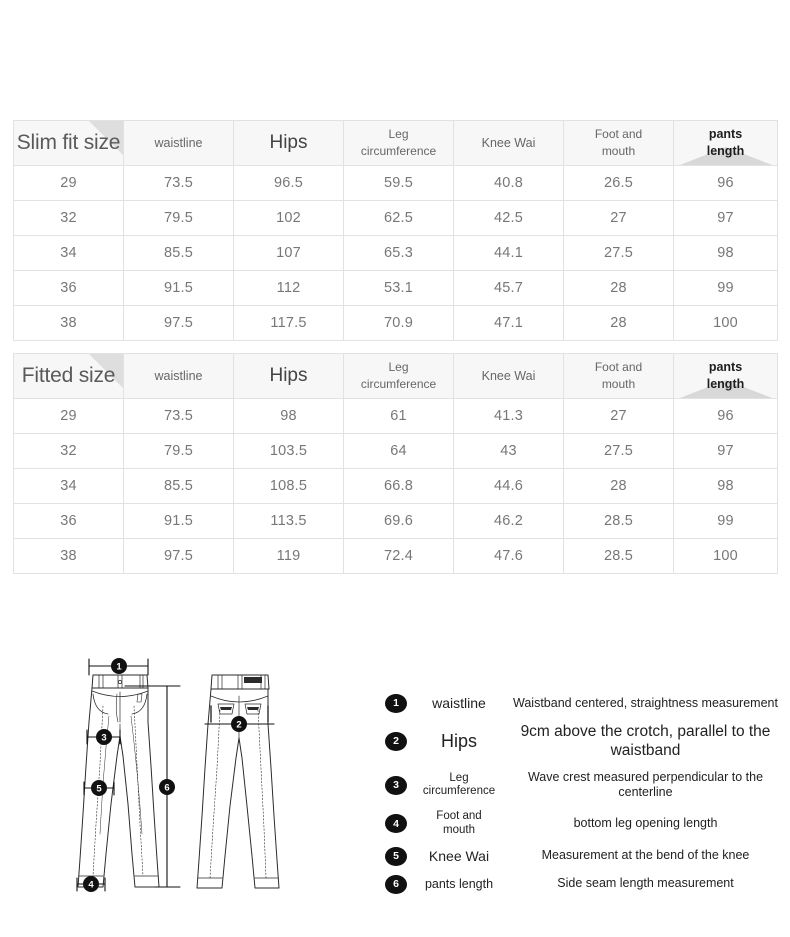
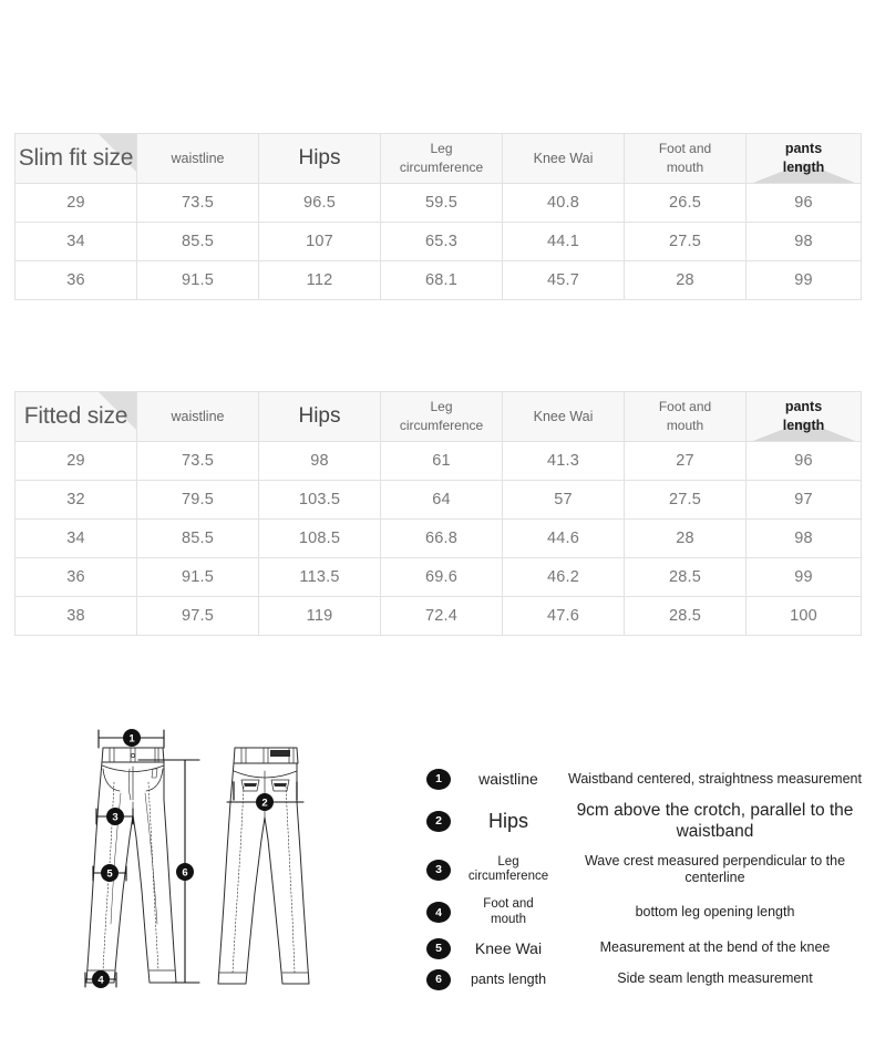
  Slim fit size	waistline	Hips	Leg circumference	Knee Wai	Foot and mouth	pants length
  29	73.5	96.5	59.5	40.8	26.5	96
- 32	79.5	102	62.5	42.5	27	97
  34	85.5	107	65.3	44.1	27.5	98
- 36	91.5	112	53.1	45.7	28	99
+ 36	91.5	112	68.1	45.7	28	99
- 38	97.5	117.5	70.9	47.1	28	100
  Fitted size	waistline	Hips	Leg circumference	Knee Wai	Foot and mouth	pants length
  29	73.5	98	61	41.3	27	96
- 32	79.5	103.5	64	43	27.5	97
+ 32	79.5	103.5	64	57	27.5	97
  34	85.5	108.5	66.8	44.6	28	98
  36	91.5	113.5	69.6	46.2	28.5	99
  38	97.5	119	72.4	47.6	28.5	100
  1
  2
  3
  4
  5
  6
  1
  waistline
  Waistband centered, straightness measurement
  2
  Hips
  9cm above the crotch, parallel to the waistband
  3
  Leg
  circumference
  Wave crest measured perpendicular to the centerline
  4
  Foot and
  mouth
  bottom leg opening length
  5
  Knee Wai
  Measurement at the bend of the knee
  6
  pants length
  Side seam length measurement
